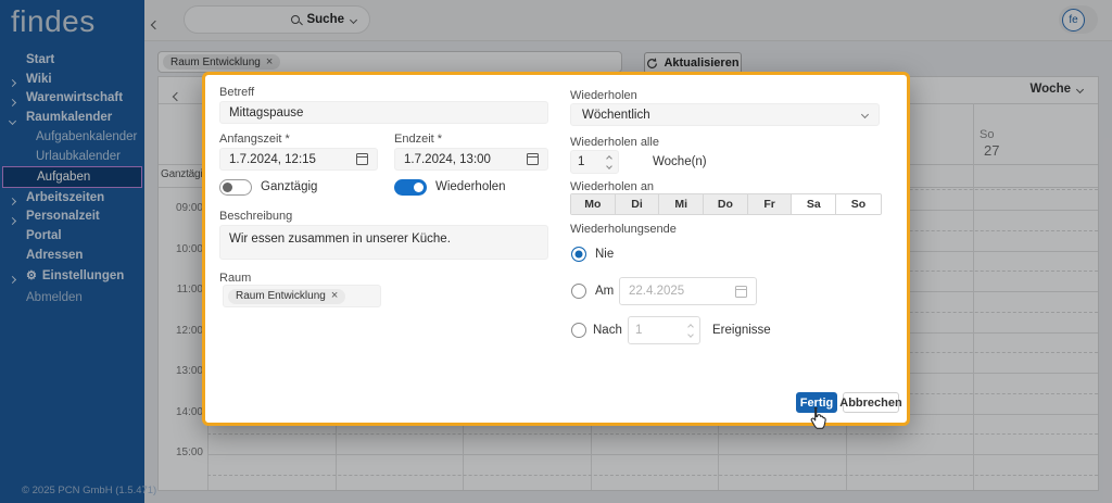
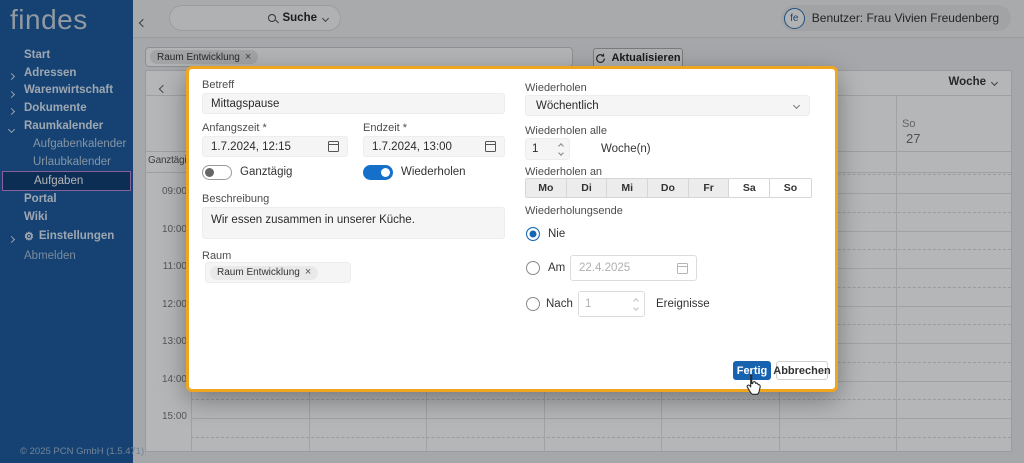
  findes
  Start
- Wiki
+ Adressen
  Warenwirtschaft
+ Dokumente
  Raumkalender
  Aufgabenkalender
  Urlaubkalender
  Aufgaben
- Arbeitszeiten
- Personalzeit
  Portal
- Adressen
+ Wiki
  ⚙
  Einstellungen
  Abmelden
  © 2025 PCN GmbH (1.5.471)
  Suche
  fe
+ Benutzer: Frau Vivien Freudenberg
  Raum Entwicklung
  Aktualisieren
  Woche
  So
  27
  Ganztäg
  09:00
  10:00
  11:00
  12:00
  13:00
  14:00
  15:00
  Betreff
  Mittagspause
  Anfangszeit *
  1.7.2024, 12:15
  Endzeit *
  1.7.2024, 13:00
  Ganztägig
  Wiederholen
  Beschreibung
  Wir essen zusammen in unserer Küche.
  Raum
  Raum Entwicklung
  Wiederholen
  Wöchentlich
  Wiederholen alle
  1
  Woche(n)
  Wiederholen an
  Mo
  Di
  Mi
  Do
  Fr
  Sa
  So
  Wiederholungsende
  Nie
  Am
  22.4.2025
  Nach
  1
  Ereignisse
  Fertig
  Abbrechen
